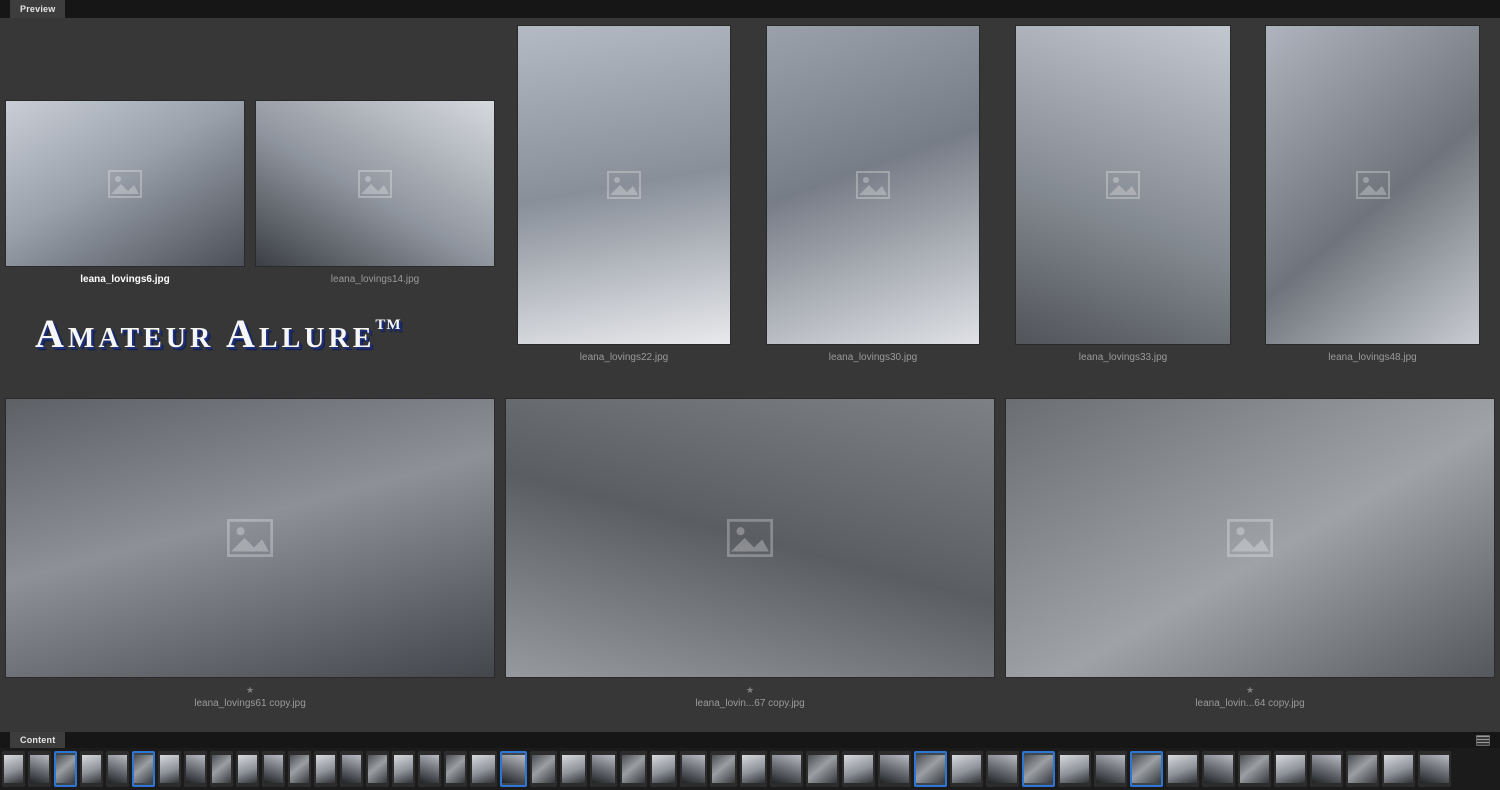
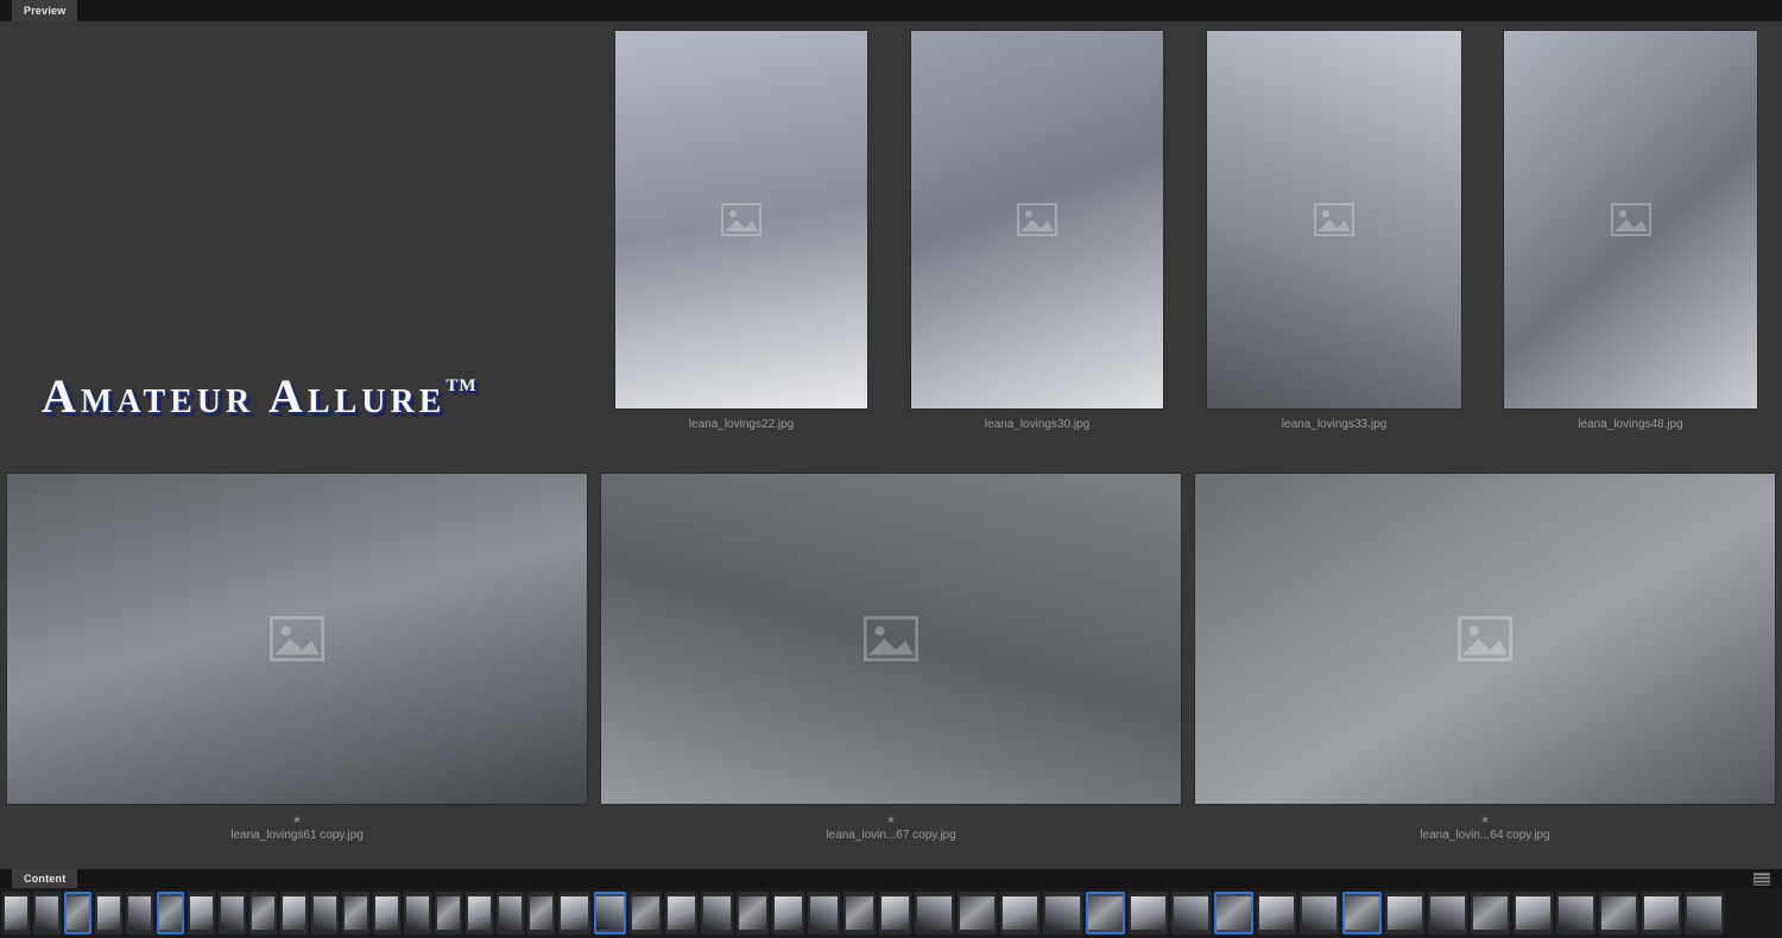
  Preview
- leana_lovings6.jpg
- leana_lovings14.jpg
  Amateur AllureTM
  leana_lovings22.jpg
  leana_lovings30.jpg
  leana_lovings33.jpg
  leana_lovings48.jpg
  ★
  leana_lovings61 copy.jpg
  ★
  leana_lovin...67 copy.jpg
  ★
  leana_lovin...64 copy.jpg
  Content
